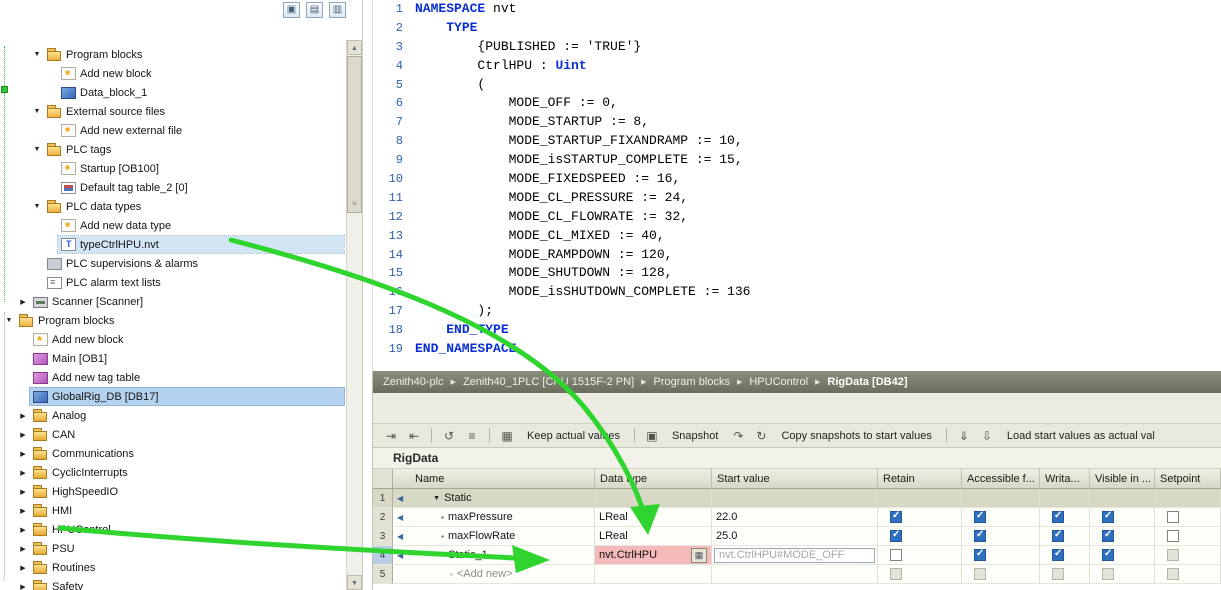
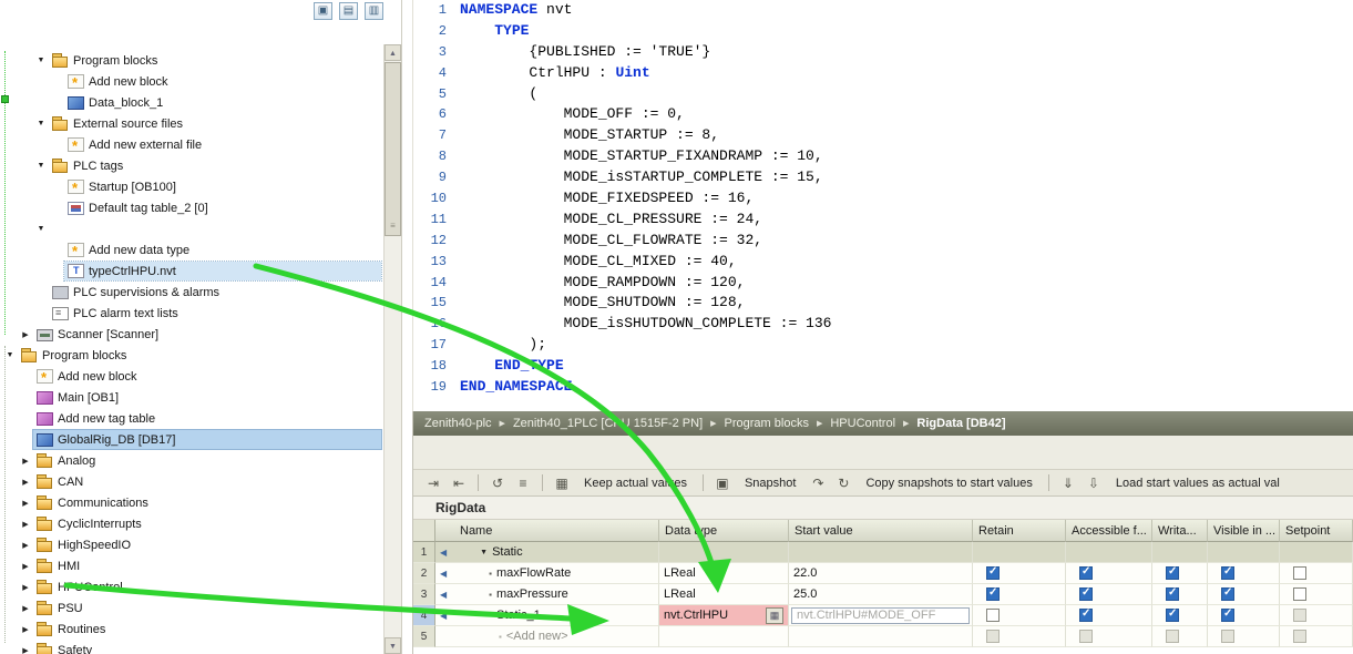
  ▣
  ▤
  ▥
  Program blocks
  Add new block
  Data_block_1
  External source files
  Add new external file
  PLC tags
  Startup [OB100]
  Default tag table_2 [0]
- PLC data types
  Add new data type
  typeCtrlHPU.nvt
  PLC supervisions & alarms
  PLC alarm text lists
  Scanner [Scanner]
  Program blocks
  Add new block
  Main [OB1]
  Add new tag table
  GlobalRig_DB [DB17]
  Analog
  CAN
  Communications
  CyclicInterrupts
  HighSpeedIO
  HMI
  PSU
  Routines
  Safety
  1
  NAMESPACE nvt
  2
  TYPE
  3
  {PUBLISHED := 'TRUE'}
  4
  CtrlHPU : Uint
  5
  (
  6
  MODE_OFF := 0,
  7
  MODE_STARTUP := 8,
  8
  MODE_STARTUP_FIXANDRAMP := 10,
  9
  MODE_isSTARTUP_COMPLETE := 15,
  10
  MODE_FIXEDSPEED := 16,
  11
  MODE_CL_PRESSURE := 24,
  12
  MODE_CL_FLOWRATE := 32,
  13
  MODE_CL_MIXED := 40,
  14
  MODE_RAMPDOWN := 120,
  15
  MODE_SHUTDOWN := 128,
  MODE_isSHUTDOWN_COMPLETE := 136
  17
  );
  18
  END_YPE
  19
  END_NAMESPAC
  Zenith40-plc
  Zenith40_1PLC [CU 1515F-2 PN]
  Program blocks
  HPUControl
  RigData [DB42]
  ⇥
  ⇤
  ↺
  ≡
  ▦
  Keep actual vales
  ▣
  Snapshot
  ↷
  ↻
  Copy snapshots to start values
  ⇓
  ⇩
  Load start values as actual val
  RigData
  Name
  Datape
  Start value
  Retain
  Accessible f...
  Writa...
  Visible in ...
  Setpoint
  1
  ◀
  Static
  2
  ◀
  ▪
- maxPressure
+ maxFlowRate
  LReal
  22.0
  3
  ◀
  ▪
- maxFlowRate
+ maxPressure
  LReal
  25.0
  4
  ◀
  nvt.CtrlHPU
  ▦
  nvt.CtrlHPU#MODE_OFF
  5
  ▪
  <Add new>
